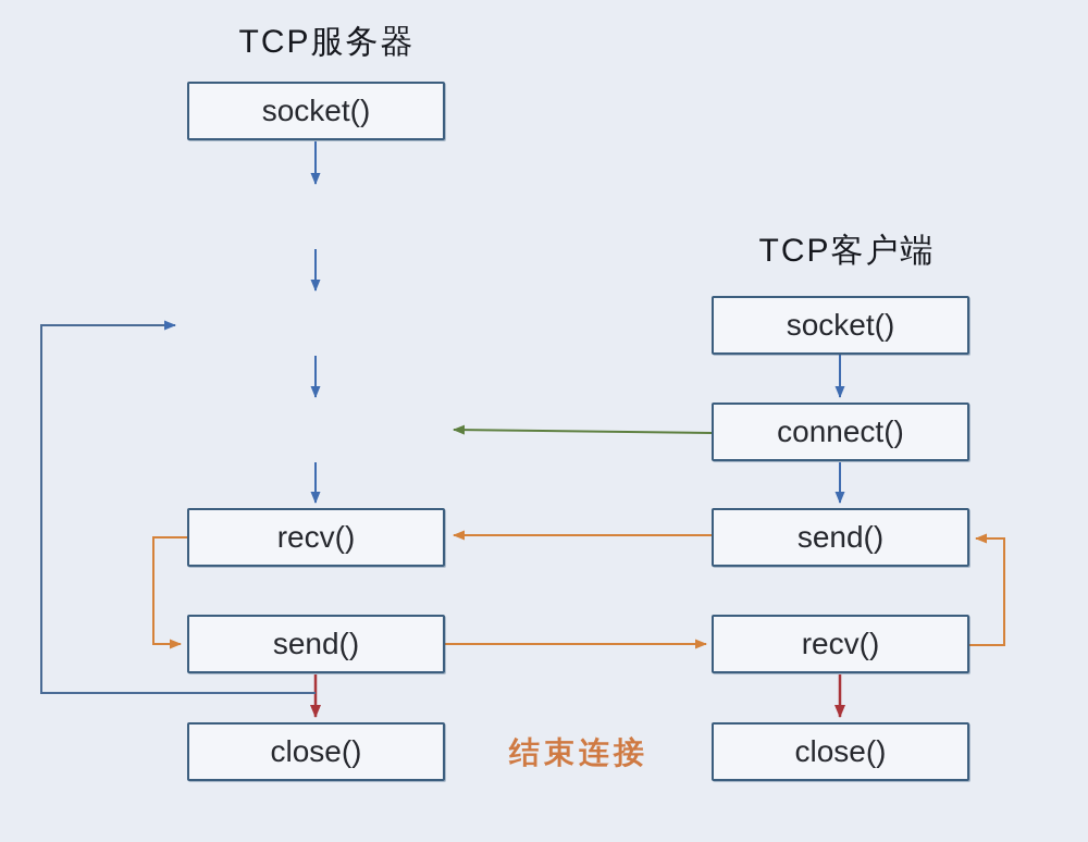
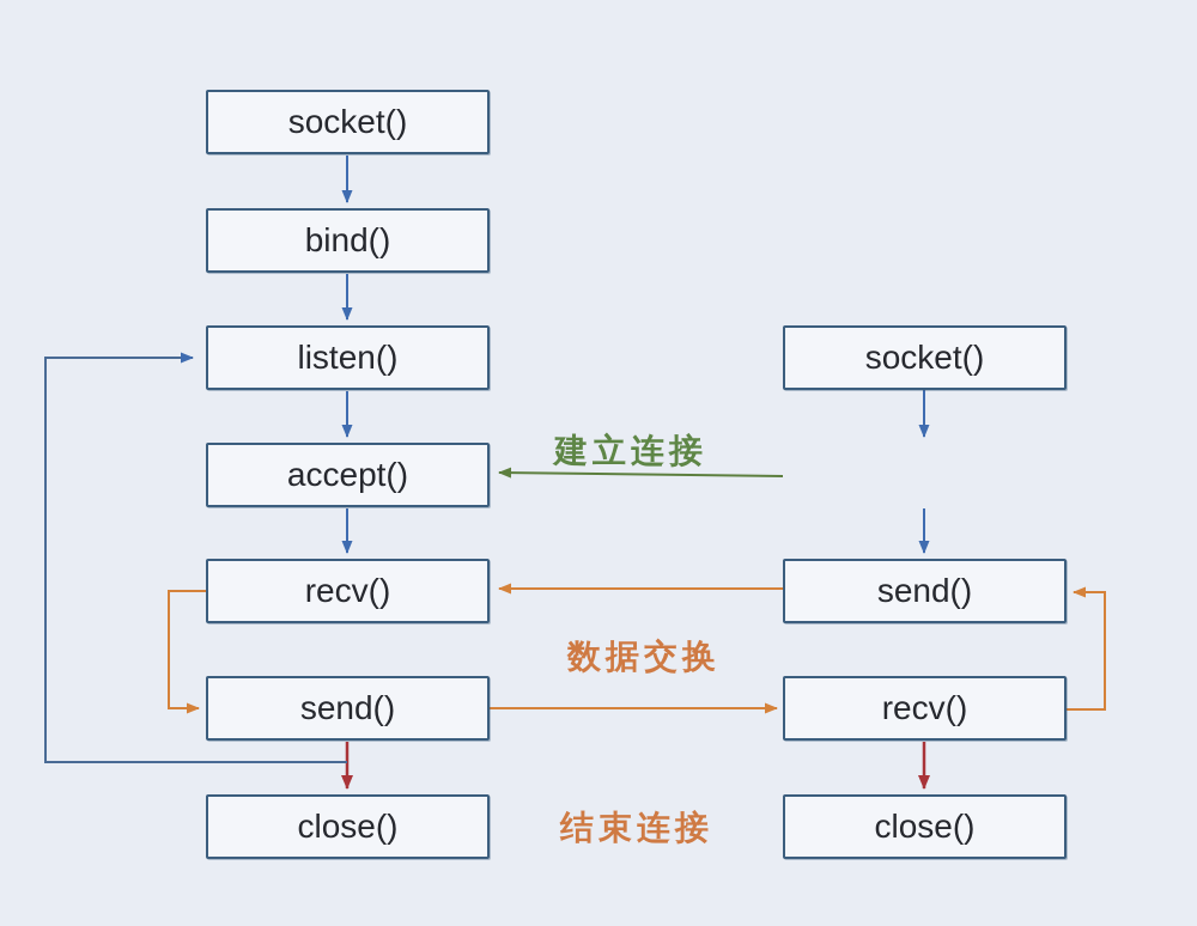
- TCP服务器
- TCP客户端
  socket()
+ bind()
+ listen()
+ accept()
  recv()
  send()
  close()
  socket()
- connect()
  send()
  recv()
  close()
+ 建立连接
+ 数据交换
  结束连接
